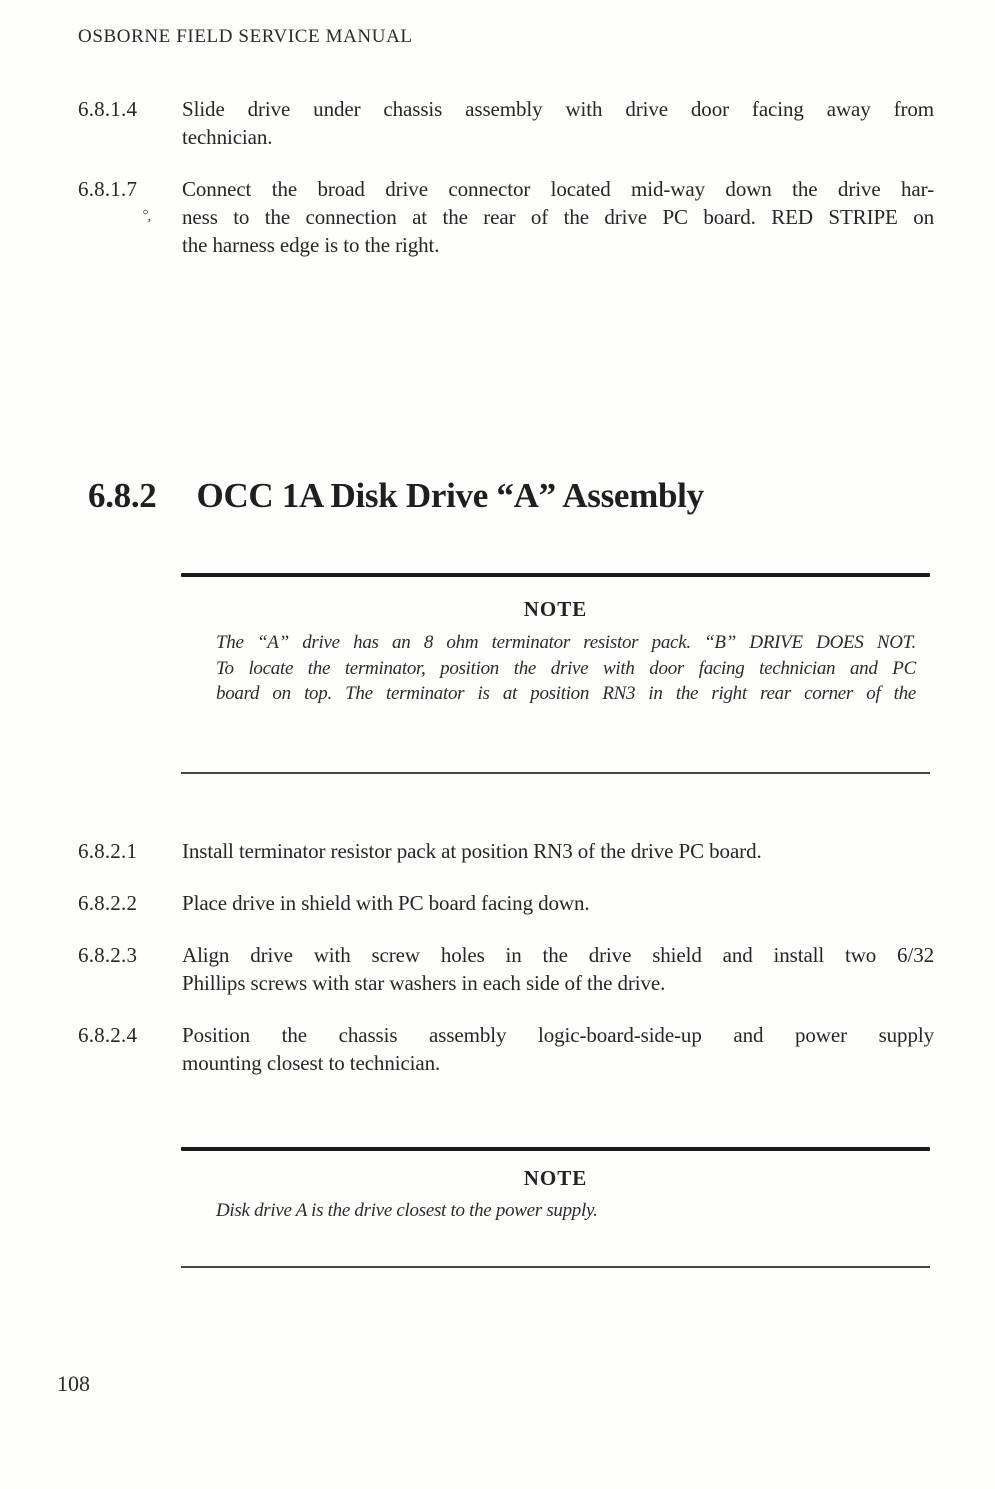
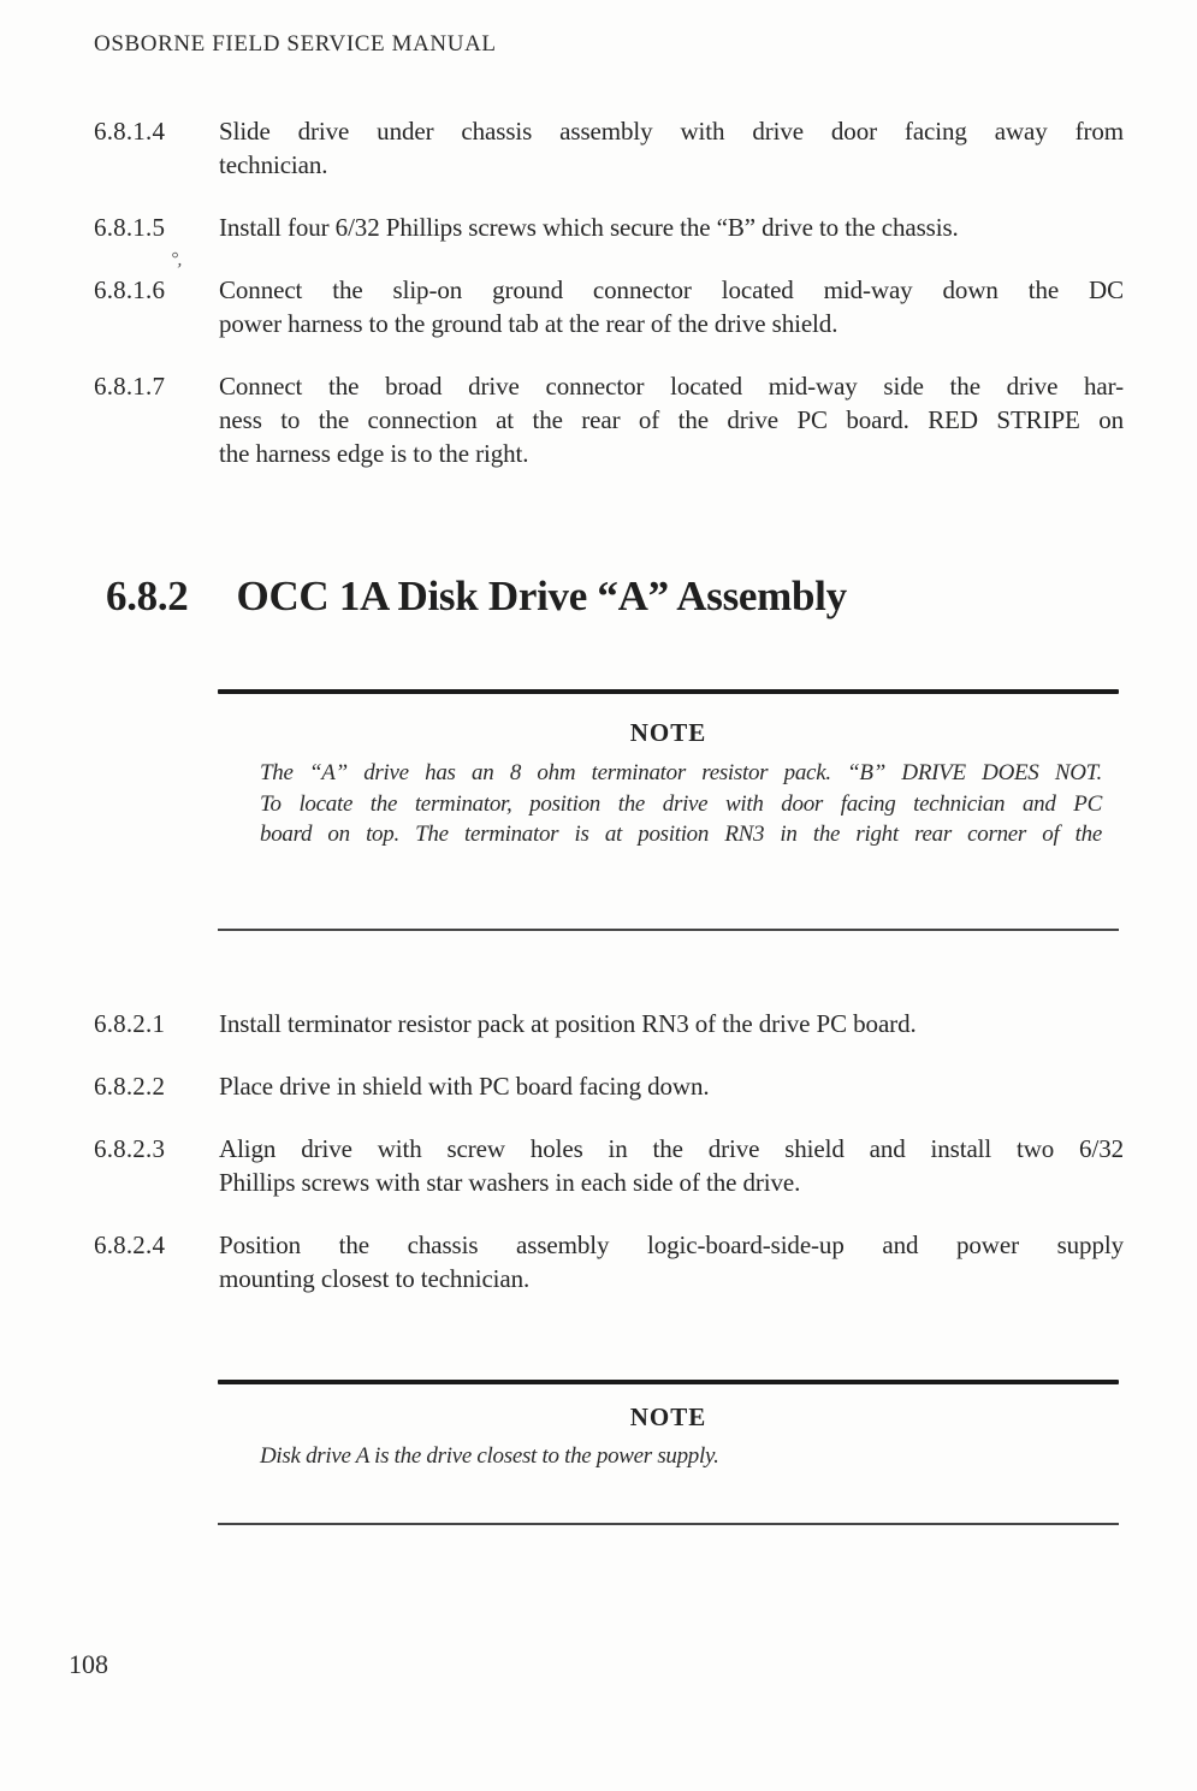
  OSBORNE FIELD SERVICE MANUAL
  6.8.1.4
  Slide drive under chassis assembly with drive door facing away from
  technician.
+ 6.8.1.5
+ Install four 6/32 Phillips screws which secure the “B” drive to the chassis.
+ 6.8.1.6
+ Connect the slip-on ground connector located mid-way down the DC
+ power harness to the ground tab at the rear of the drive shield.
  6.8.1.7
- Connect the broad drive connector located mid-way down the drive har-
+ Connect the broad drive connector located mid-way side the drive har-
  ness to the connection at the rear of the drive PC board. RED STRIPE on
  the harness edge is to the right.
  6.8.2 OCC 1A Disk Drive “A” Assembly
  NOTE
  The “A” drive has an 8 ohm terminator resistor pack. “B” DRIVE DOES NOT.
  To locate the terminator, position the drive with door facing technician and PC
  board on top. The terminator is at position RN3 in the right rear corner of the
  6.8.2.1
  Install terminator resistor pack at position RN3 of the drive PC board.
  6.8.2.2
  Place drive in shield with PC board facing down.
  6.8.2.3
  Align drive with screw holes in the drive shield and install two 6/32
  Phillips screws with star washers in each side of the drive.
  6.8.2.4
  Position the chassis assembly logic-board-side-up and power supply
  mounting closest to technician.
  NOTE
  Disk drive A is the drive closest to the power supply.
  108
